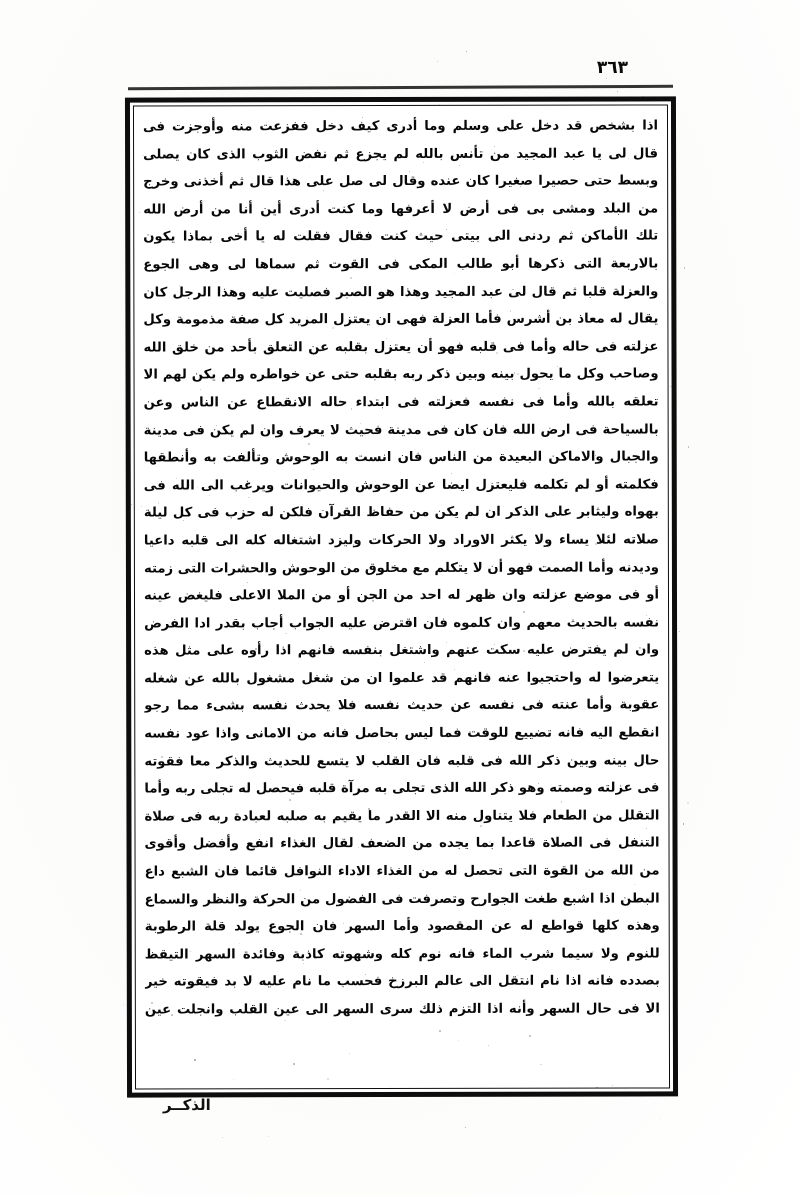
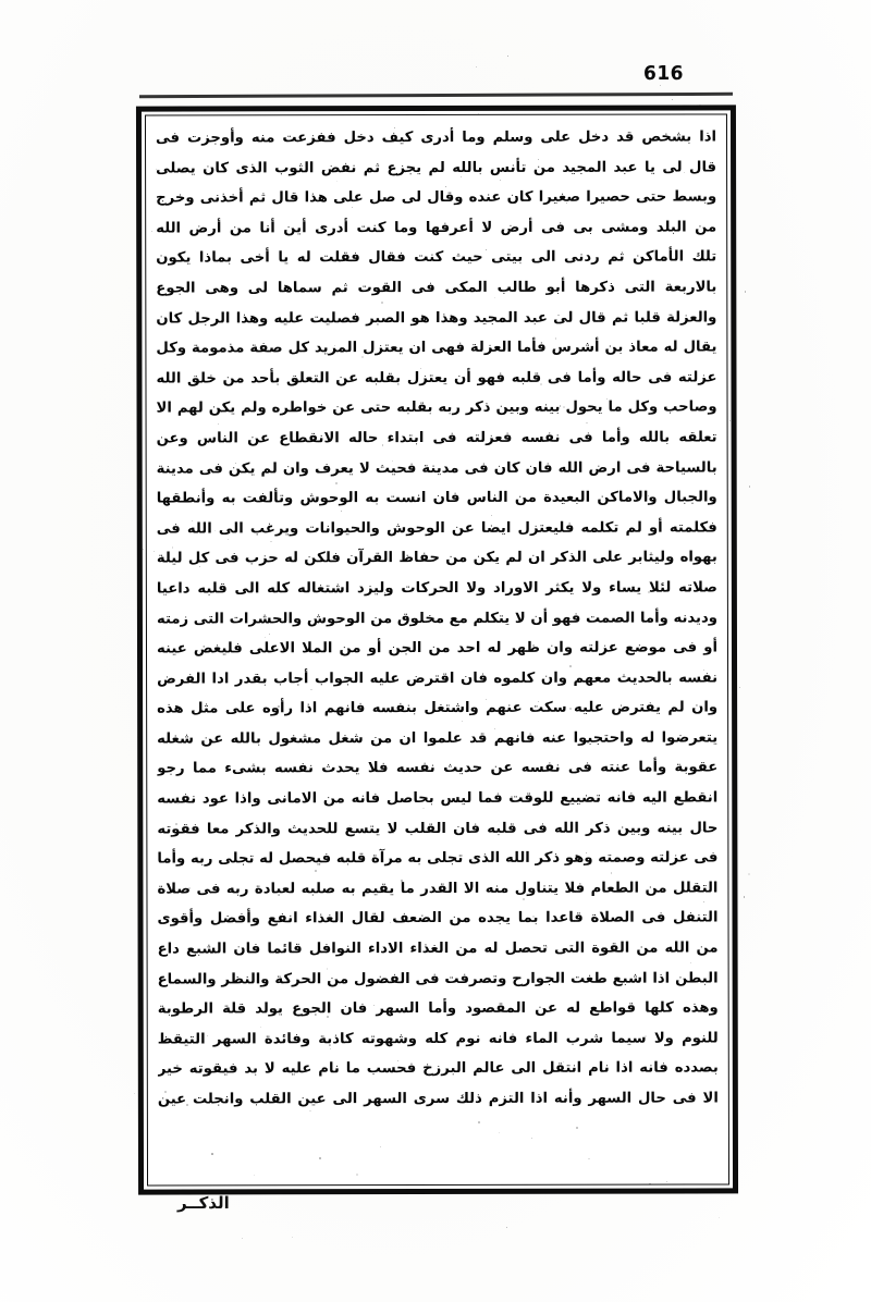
- ٣٦٣
+ 616
  اذا بشخص قد دخل على وسلم وما أدرى كيف دخل ففزعت منه وأوجزت فى
  قال لى يا عبد المجيد من تأنس بالله لم يجزع ثم نفض الثوب الذى كان يصلى
  وبسط حتى حصيرا صغيرا كان عنده وقال لى صل على هذا قال ثم أخذنى وخرج
  من البلد ومشى بى فى أرض لا أعرفها وما كنت أدرى أين أنا من أرض الله
  تلك الأماكن ثم ردنى الى بيتى حيث كنت فقال فقلت له يا أخى بماذا يكون
  بالاربعة التى ذكرها أبو طالب المكى فى القوت ثم سماها لى وهى الجوع
  والعزلة قلبا ثم قال لى عبد المجيد وهذا هو الصبر فصليت عليه وهذا الرجل كان
  يقال له معاذ بن أشرس فأما العزلة فهى ان يعتزل المريد كل صفة مذمومة وكل
  عزلته فى حاله وأما فى قلبه فهو أن يعتزل بقلبه عن التعلق بأحد من خلق الله
  وصاحب وكل ما يحول بينه وبين ذكر ربه بقلبه حتى عن خواطره ولم يكن لهم الا
  تعلقه بالله وأما فى نفسه فعزلته فى ابتداء حاله الانقطاع عن الناس وعن
  بالسياحة فى ارض الله فان كان فى مدينة فحيث لا يعرف وان لم يكن فى مدينة
  والجبال والاماكن البعيدة من الناس فان انست به الوحوش وتألفت به وأنطقها
  فكلمته أو لم تكلمه فليعتزل ايضا عن الوحوش والحيوانات ويرغب الى الله فى
  بهواه وليثابر على الذكر ان لم يكن من حفاظ القرآن فلكن له حزب فى كل ليلة
  صلاته لئلا يساء ولا يكثر الاوراد ولا الحركات وليزد اشتغاله كله الى قلبه داعيا
  وديدنه وأما الصمت فهو أن لا يتكلم مع مخلوق من الوحوش والحشرات التى زمته
  أو فى موضع عزلته وان ظهر له احد من الجن أو من الملا الاعلى فليغض عينه
  نفسه بالحديث معهم وان كلموه فان اقترض عليه الجواب أجاب بقدر ادا الفرض
  وان لم يفترض عليه سكت عنهم واشتغل بنفسه فانهم اذا رأوه على مثل هذه
  يتعرضوا له واحتجبوا عنه فانهم قد علموا ان من شغل مشغول بالله عن شغله
  عقوبة وأما عنته فى نفسه عن حديث نفسه فلا يحدث نفسه بشىء مما رجو
  انقطع اليه فانه تضييع للوقت فما ليس بحاصل فانه من الامانى واذا عود نفسه
  حال بينه وبين ذكر الله فى قلبه فان القلب لا يتسع للحديث والذكر معا فقوته
  فى عزلته وصمته وهو ذكر الله الذى تجلى به مرآة قلبه فيحصل له تجلى ربه وأما
  التقلل من الطعام فلا يتناول منه الا القدر ما يقيم به صلبه لعبادة ربه فى صلاة
  التنفل فى الصلاة قاعدا بما يجده من الضعف لقال الغذاء انفع وأفضل وأقوى
  من الله من القوة التى تحصل له من الغذاء الاداء النوافل قائما فان الشبع داع
  البطن اذا اشبع طغت الجوارح وتصرفت فى الفضول من الحركة والنظر والسماع
  وهذه كلها قواطع له عن المقصود وأما السهر فان الجوع يولد قلة الرطوبة
  للنوم ولا سيما شرب الماء فانه نوم كله وشهوته كاذبة وفائدة السهر التيقظ
  بصدده فانه اذا نام انتقل الى عالم البرزخ فحسب ما نام عليه لا بد فيقوته خير
  الا فى حال السهر وأنه اذا التزم ذلك سرى السهر الى عين القلب وانجلت عين
  الذكــر
